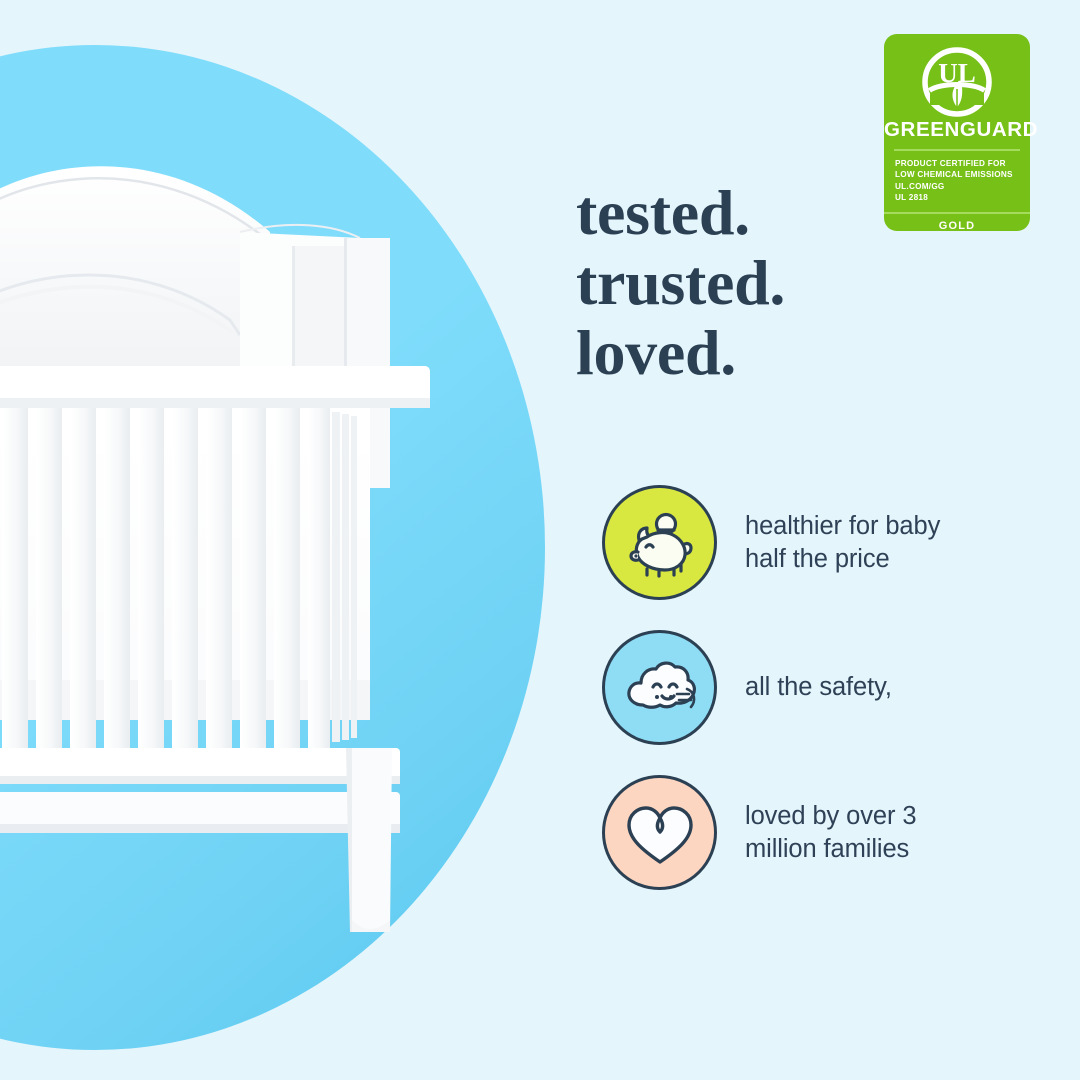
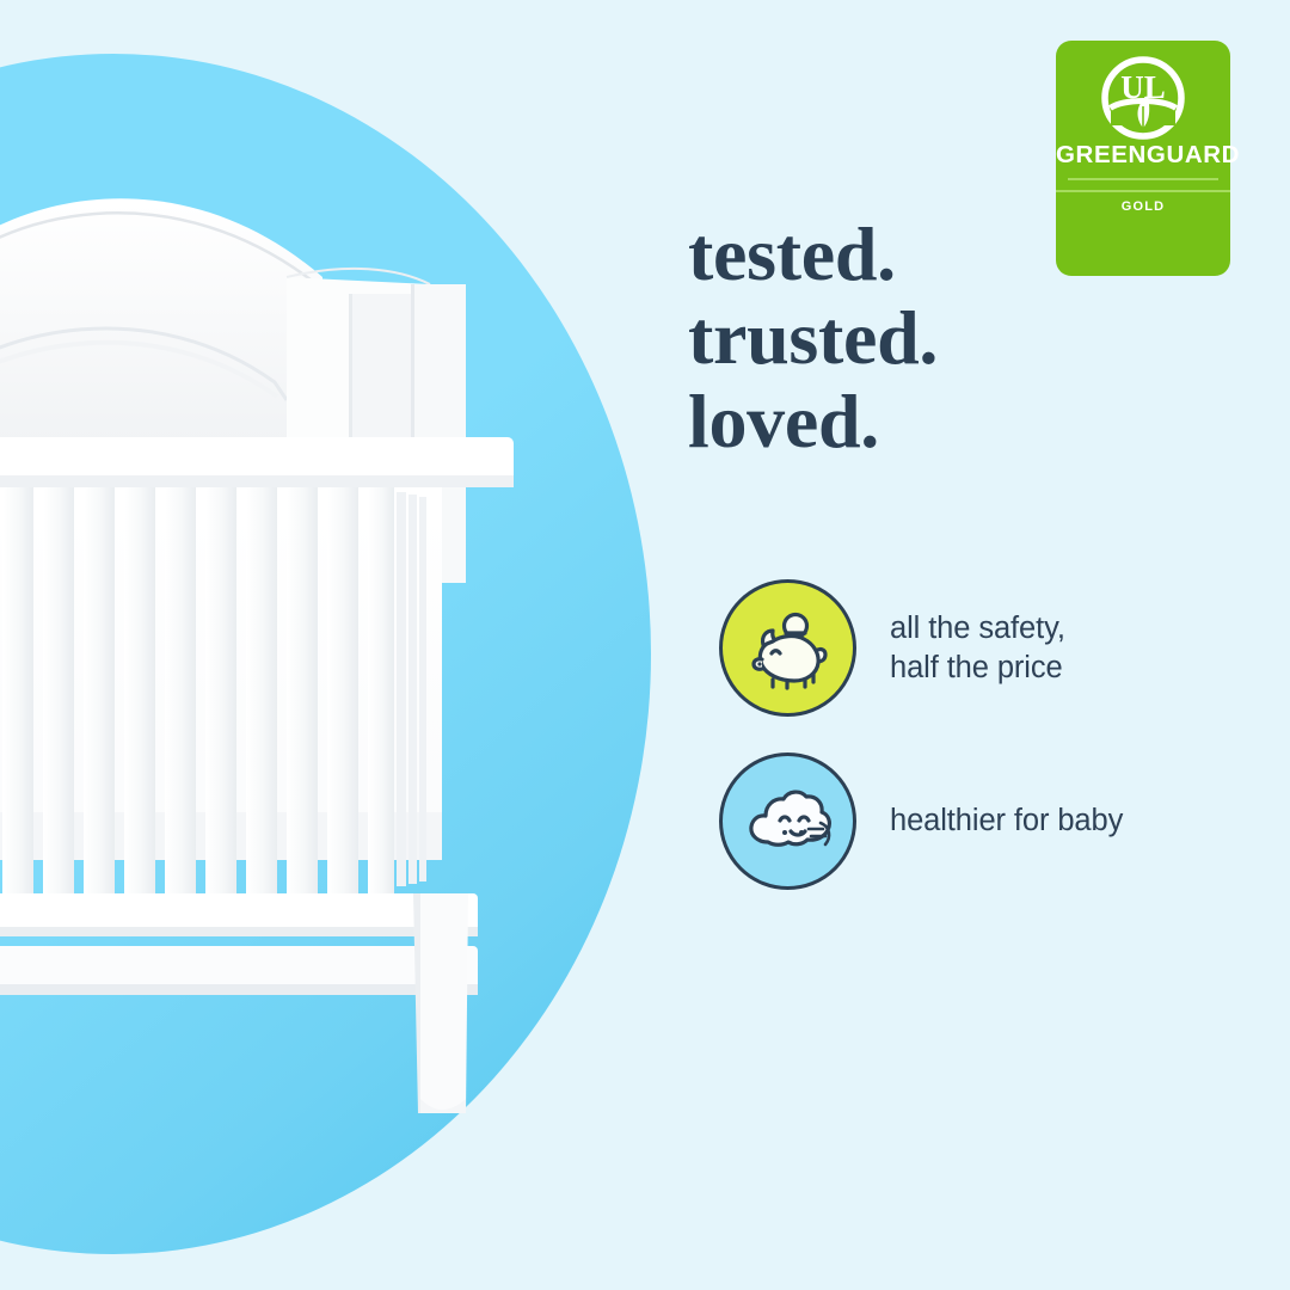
  UL
  GREENGUARD
- PRODUCT CERTIFIED FOR
- LOW CHEMICAL EMISSIONS
- UL.COM/GG
- UL 2818
  GOLD
  tested.
  trusted.
  loved.
- healthier for baby
+ all the safety,
  half the price
- all the safety,
+ healthier for baby
- loved by over 3
- million families
